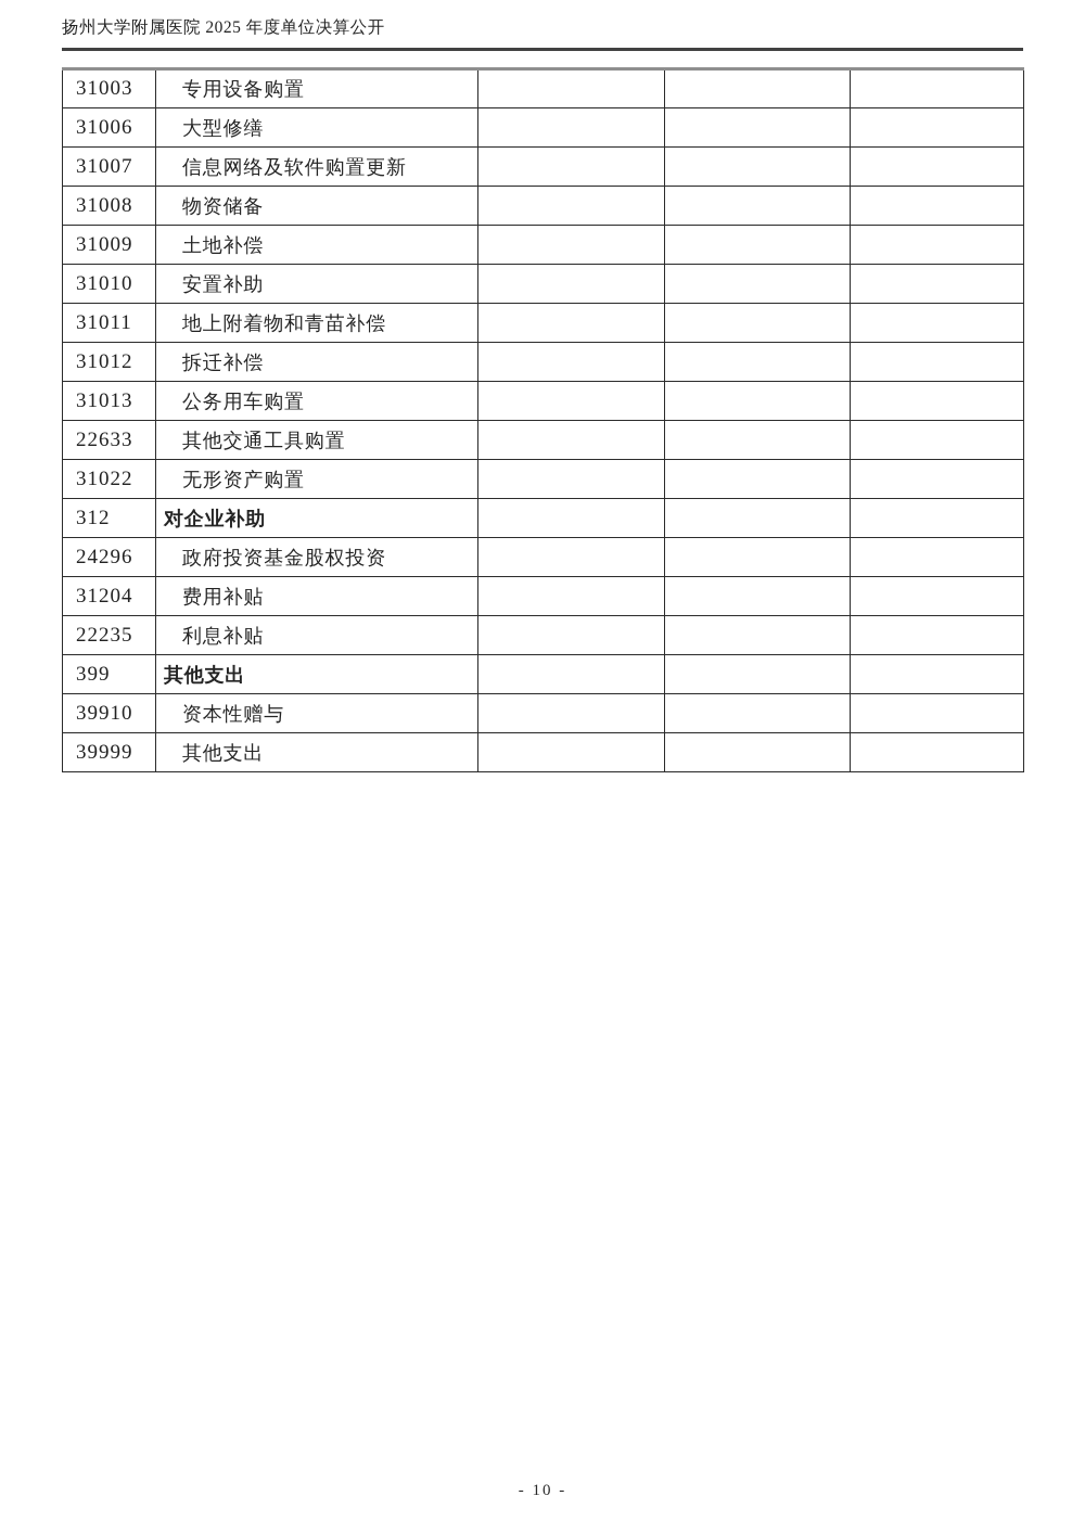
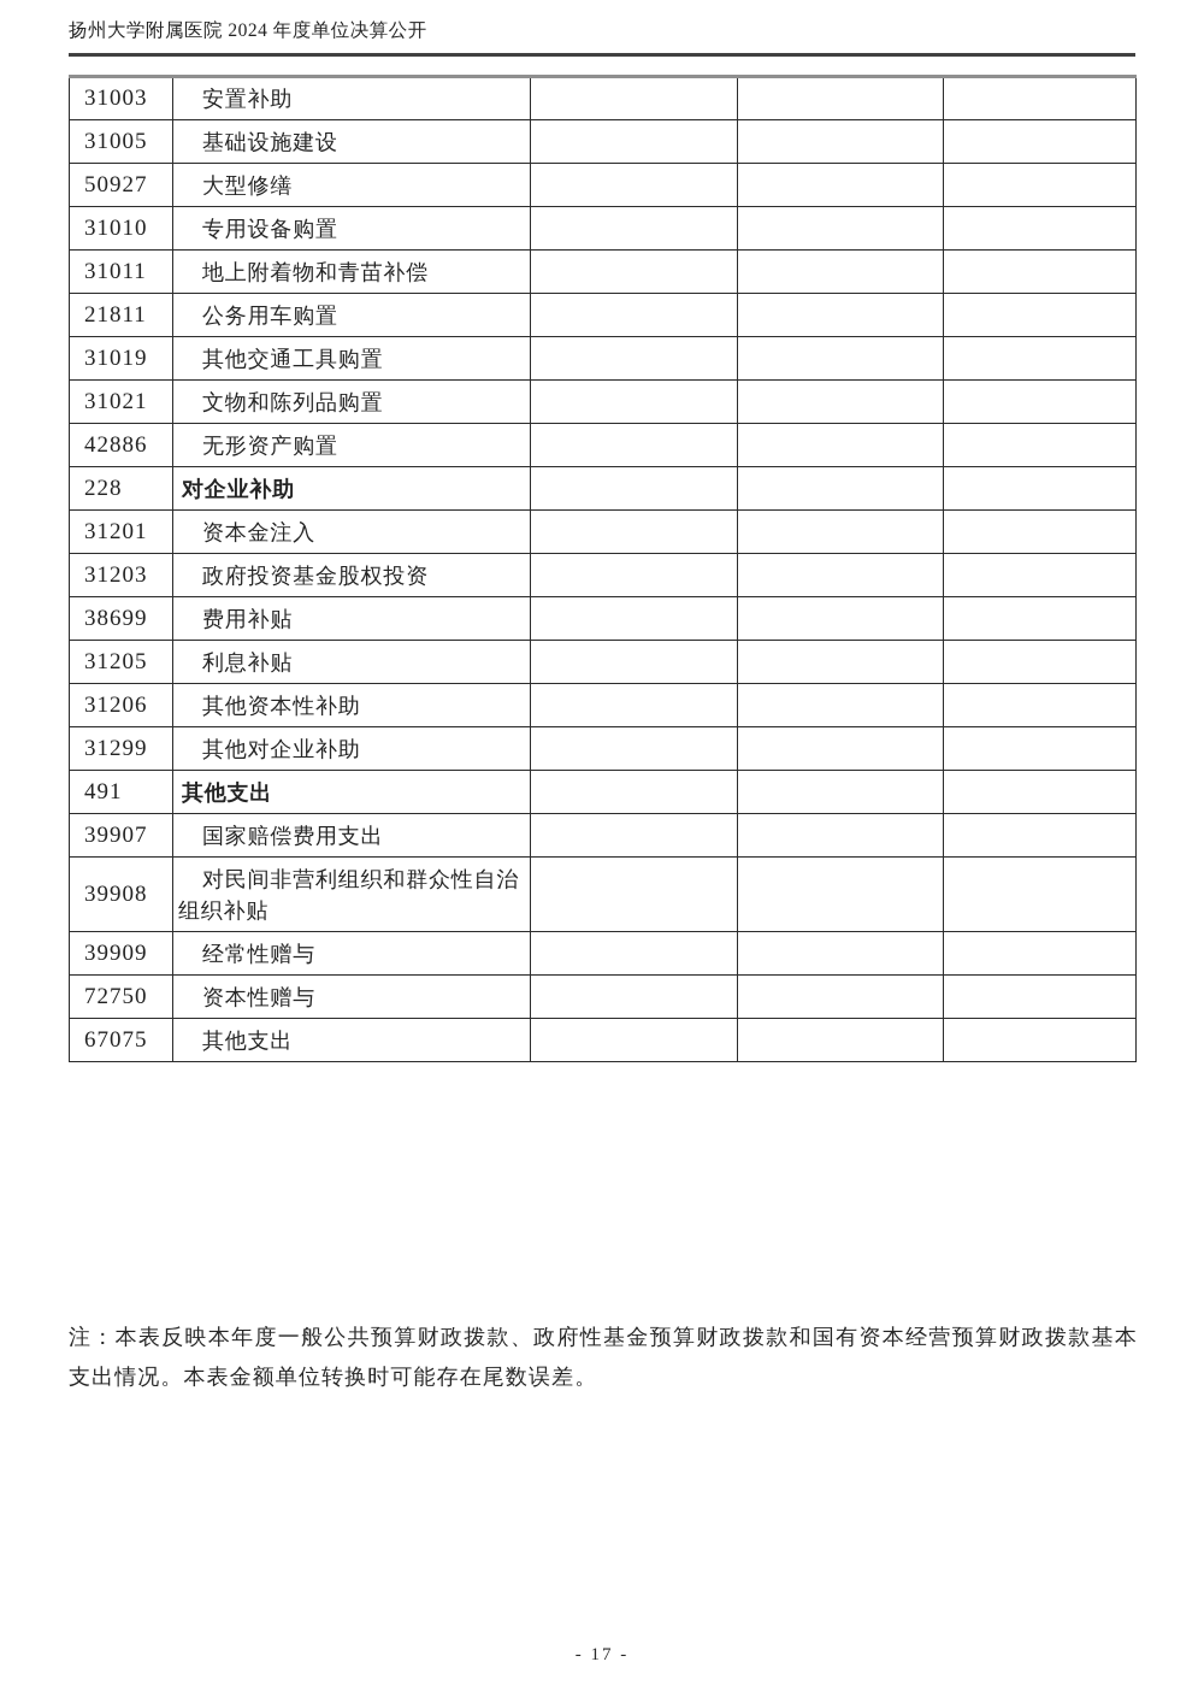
- 扬州大学附属医院 2025 年度单位决算公开
+ 扬州大学附属医院 2024 年度单位决算公开
- 31003	专用设备购置
+ 31003	安置补助
+ 31005	基础设施建设
- 31006	大型修缮
+ 50927	大型修缮
- 31007	信息网络及软件购置更新
- 31008	物资储备
- 31009	土地补偿
- 31010	安置补助
+ 31010	专用设备购置
  31011	地上附着物和青苗补偿
- 31012	拆迁补偿
- 31013	公务用车购置
+ 21811	公务用车购置
- 22633	其他交通工具购置
+ 31019	其他交通工具购置
+ 31021	文物和陈列品购置
- 31022	无形资产购置
+ 42886	无形资产购置
- 312	对企业补助
+ 228	对企业补助
+ 31201	资本金注入
- 24296	政府投资基金股权投资
+ 31203	政府投资基金股权投资
- 31204	费用补贴
+ 38699	费用补贴
- 22235	利息补贴
+ 31205	利息补贴
+ 31206	其他资本性补助
+ 31299	其他对企业补助
- 399	其他支出
+ 491	其他支出
+ 39907	国家赔偿费用支出
+ 39908	对民间非营利组织和群众性自治 组织补贴
+ 39909	经常性赠与
- 39910	资本性赠与
+ 72750	资本性赠与
- 39999	其他支出
+ 67075	其他支出
+ 注：本表反映本年度一般公共预算财政拨款、政府性基金预算财政拨款和国有资本经营预算财政拨款基本支出情况。本表金额单位转换时可能存在尾数误差。
- - 10 -
+ - 17 -
